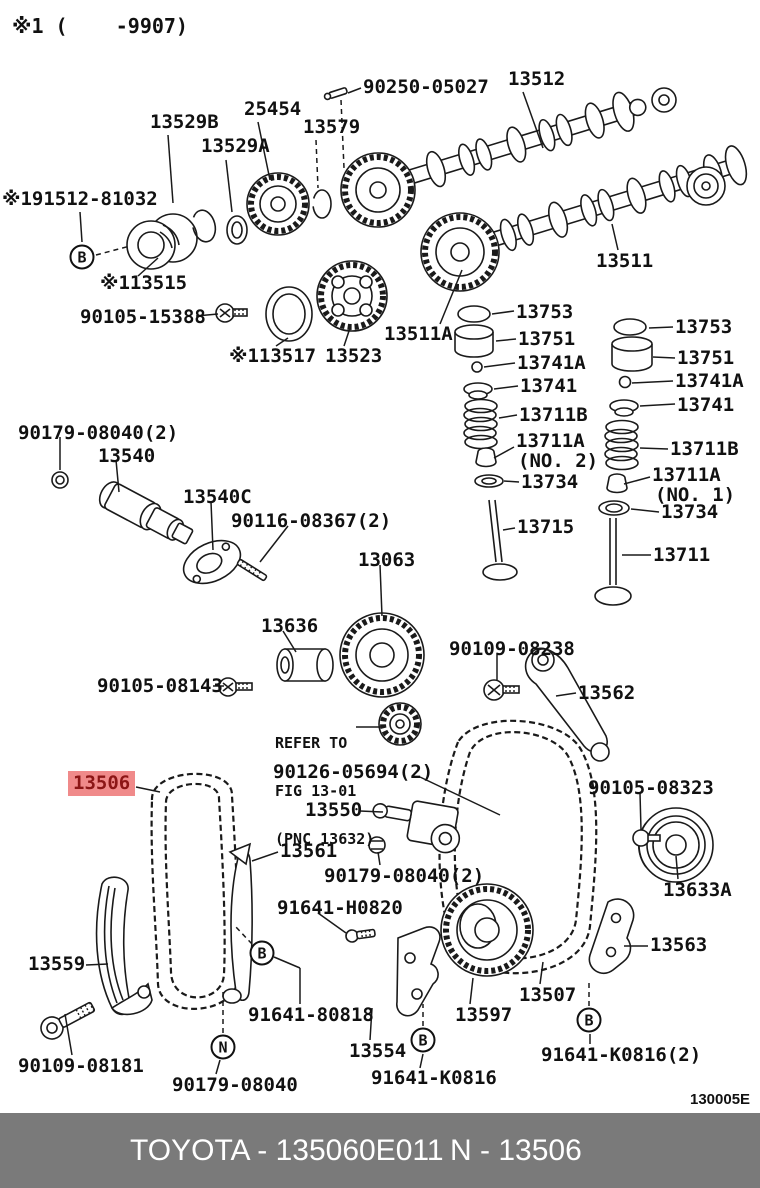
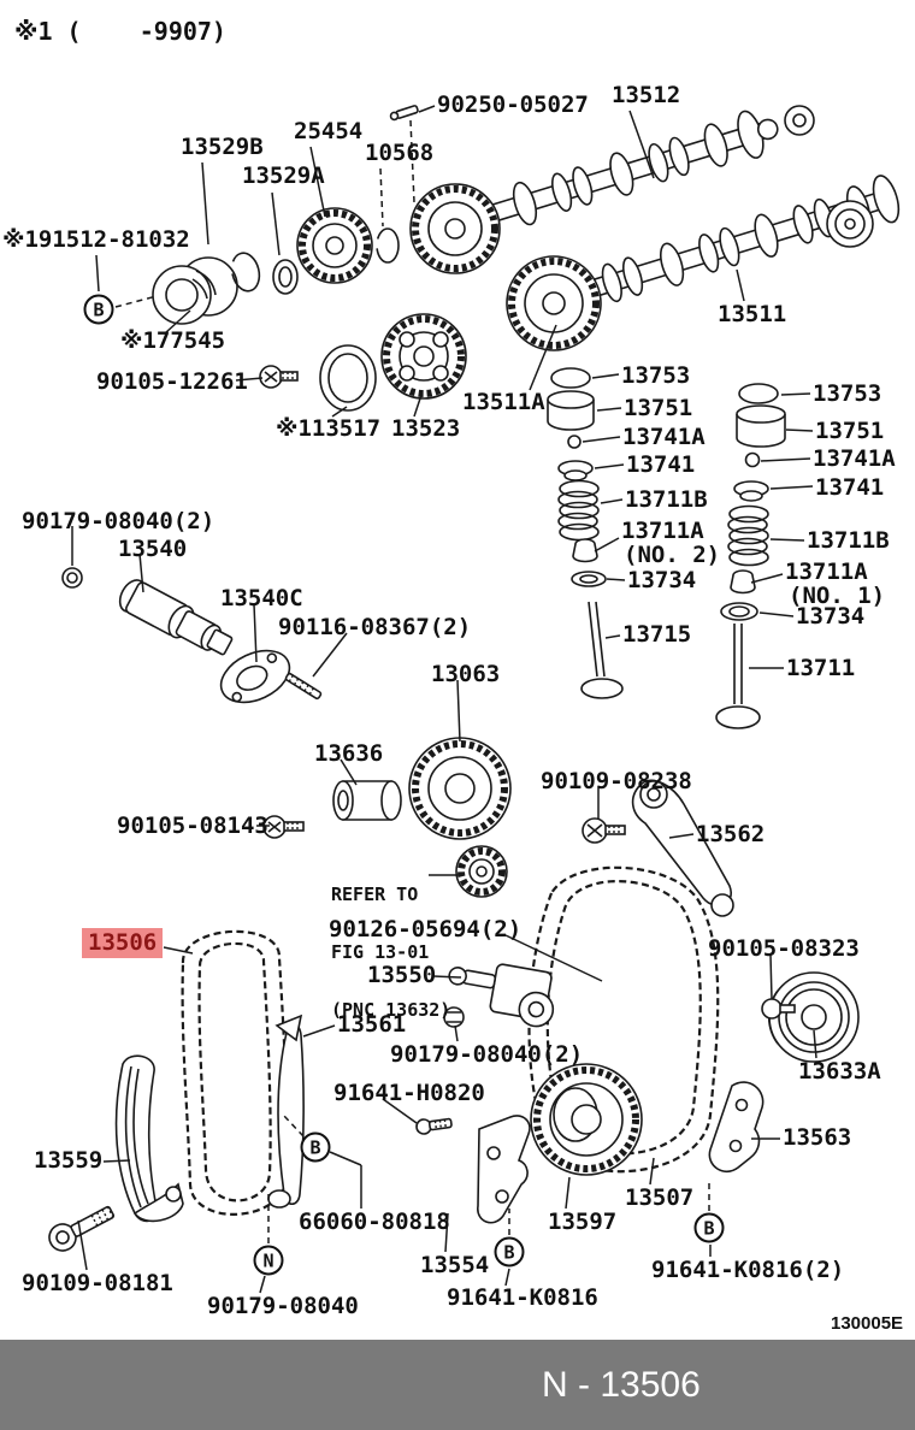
  ※1 ( -9907)
  REFER TO
  FIG 13-01
  (PNC 13632)
  90250-05027
  13512
  25454
  13529B
  13529A
- 13579
+ 10568
  ※191512-81032
- ※113515
+ ※177545
- 90105-15388
+ 90105-12261
  ※113517
  13523
  13511A
  13511
  13753
  13751
  13741A
  13741
  13711B
  13711A
  (NO. 2)
  13734
  13715
  13753
  13751
  13741A
  13741
  13711B
  13711A
  (NO. 1)
  13734
  13711
  90179-08040(2)
  13540
  13540C
  90116-08367(2)
  13063
  13636
  90105-08143
  90109-08238
  13562
  90126-05694(2)
  13506
  13550
  13561
  90179-08040(2)
  90105-08323
  13633A
  13563
  13559
  90109-08181
  91641-H0820
- 91641-80818
+ 66060-80818
  90179-08040
  13554
  91641-K0816
  13597
  13507
  91641-K0816(2)
  B
  B
  B
  B
  N
  130005E
- TOYOTA - 135060E011
  N - 13506
